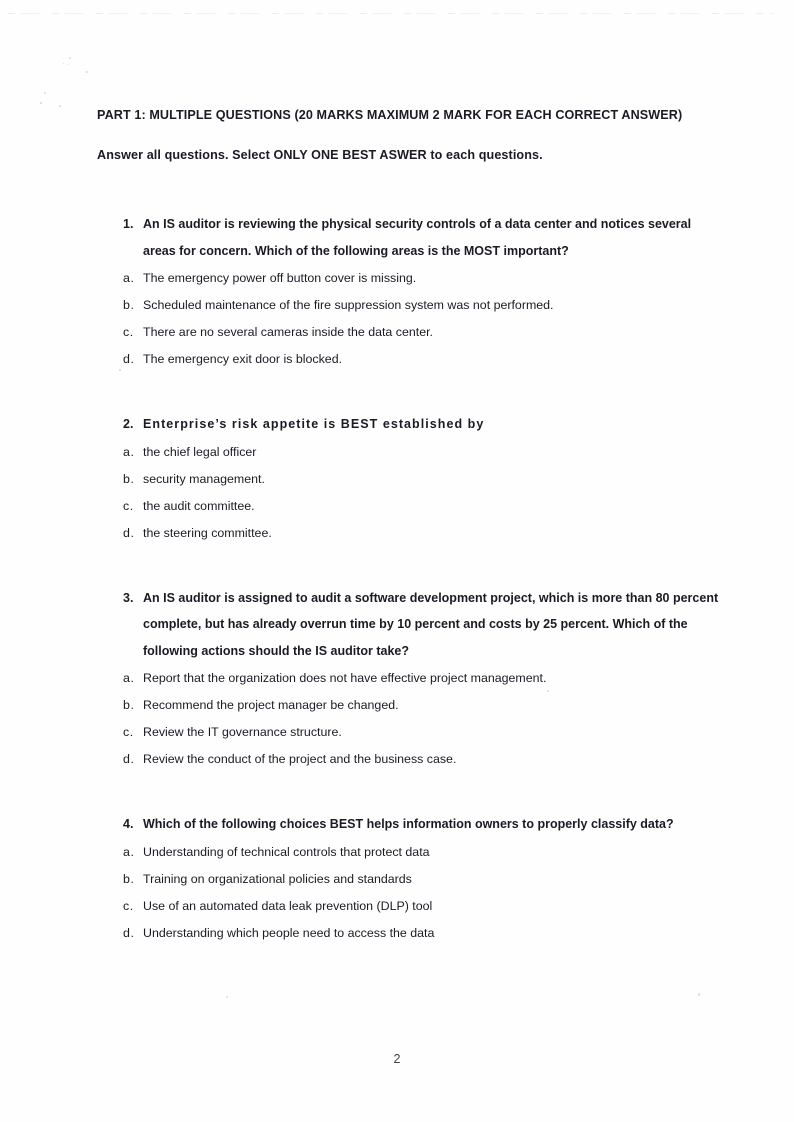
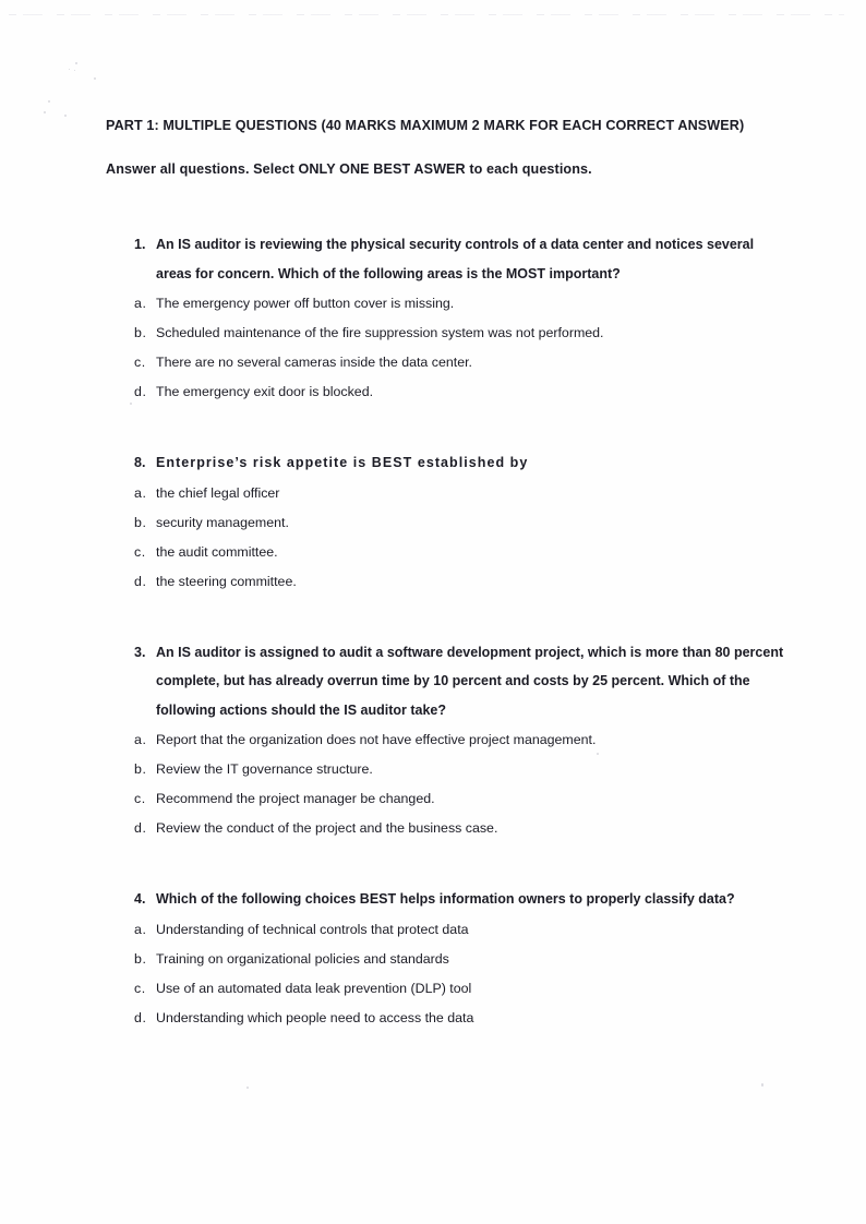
- PART 1: MULTIPLE QUESTIONS (20 MARKS MAXIMUM 2 MARK FOR EACH CORRECT ANSWER)
+ PART 1: MULTIPLE QUESTIONS (40 MARKS MAXIMUM 2 MARK FOR EACH CORRECT ANSWER)
  Answer all questions. Select ONLY ONE BEST ASWER to each questions.
  1.
  An IS auditor is reviewing the physical security controls of a data center and notices several areas for concern. Which of the following areas is the MOST important?
  a.
  The emergency power off button cover is missing.
  b.
  Scheduled maintenance of the fire suppression system was not performed.
  c.
  There are no several cameras inside the data center.
  d.
  The emergency exit door is blocked.
- 2.
+ 8.
  Enterprise’s risk appetite is BEST established by
  a.
  the chief legal officer
  b.
  security management.
  c.
  the audit committee.
  d.
  the steering committee.
  3.
  An IS auditor is assigned to audit a software development project, which is more than 80 percent complete, but has already overrun time by 10 percent and costs by 25 percent. Which of the following actions should the IS auditor take?
  a.
  Report that the organization does not have effective project management.
  b.
- Recommend the project manager be changed.
+ Review the IT governance structure.
  c.
- Review the IT governance structure.
+ Recommend the project manager be changed.
  d.
  Review the conduct of the project and the business case.
  4.
  Which of the following choices BEST helps information owners to properly classify data?
  a.
  Understanding of technical controls that protect data
  b.
  Training on organizational policies and standards
  c.
  Use of an automated data leak prevention (DLP) tool
  d.
  Understanding which people need to access the data
- 2
